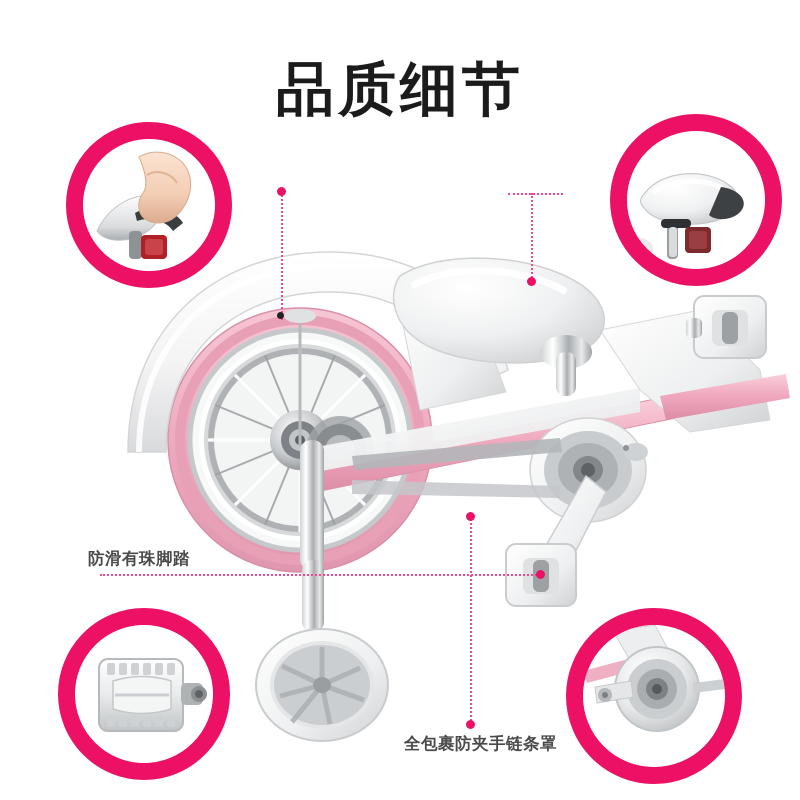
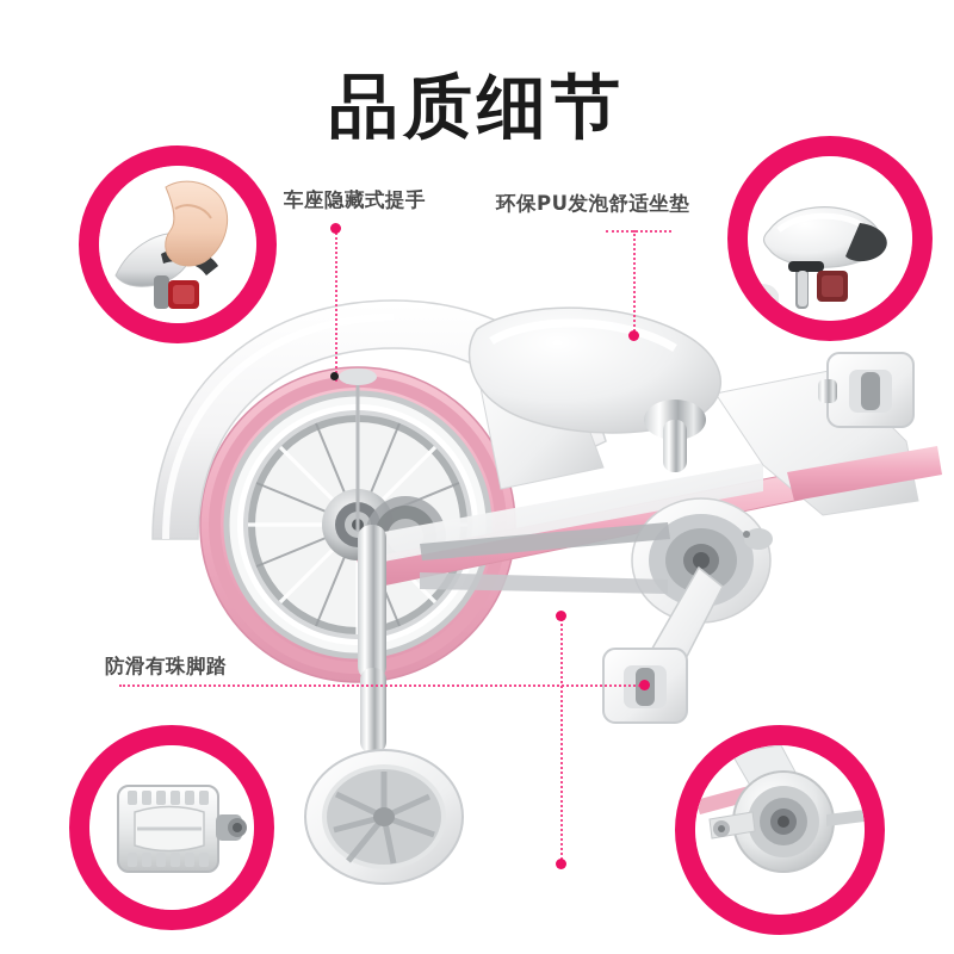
  品质细节
+ 车座隐藏式提手
+ 环保PU发泡舒适坐垫
  防滑有珠脚踏
- 全包裹防夹手链条罩
